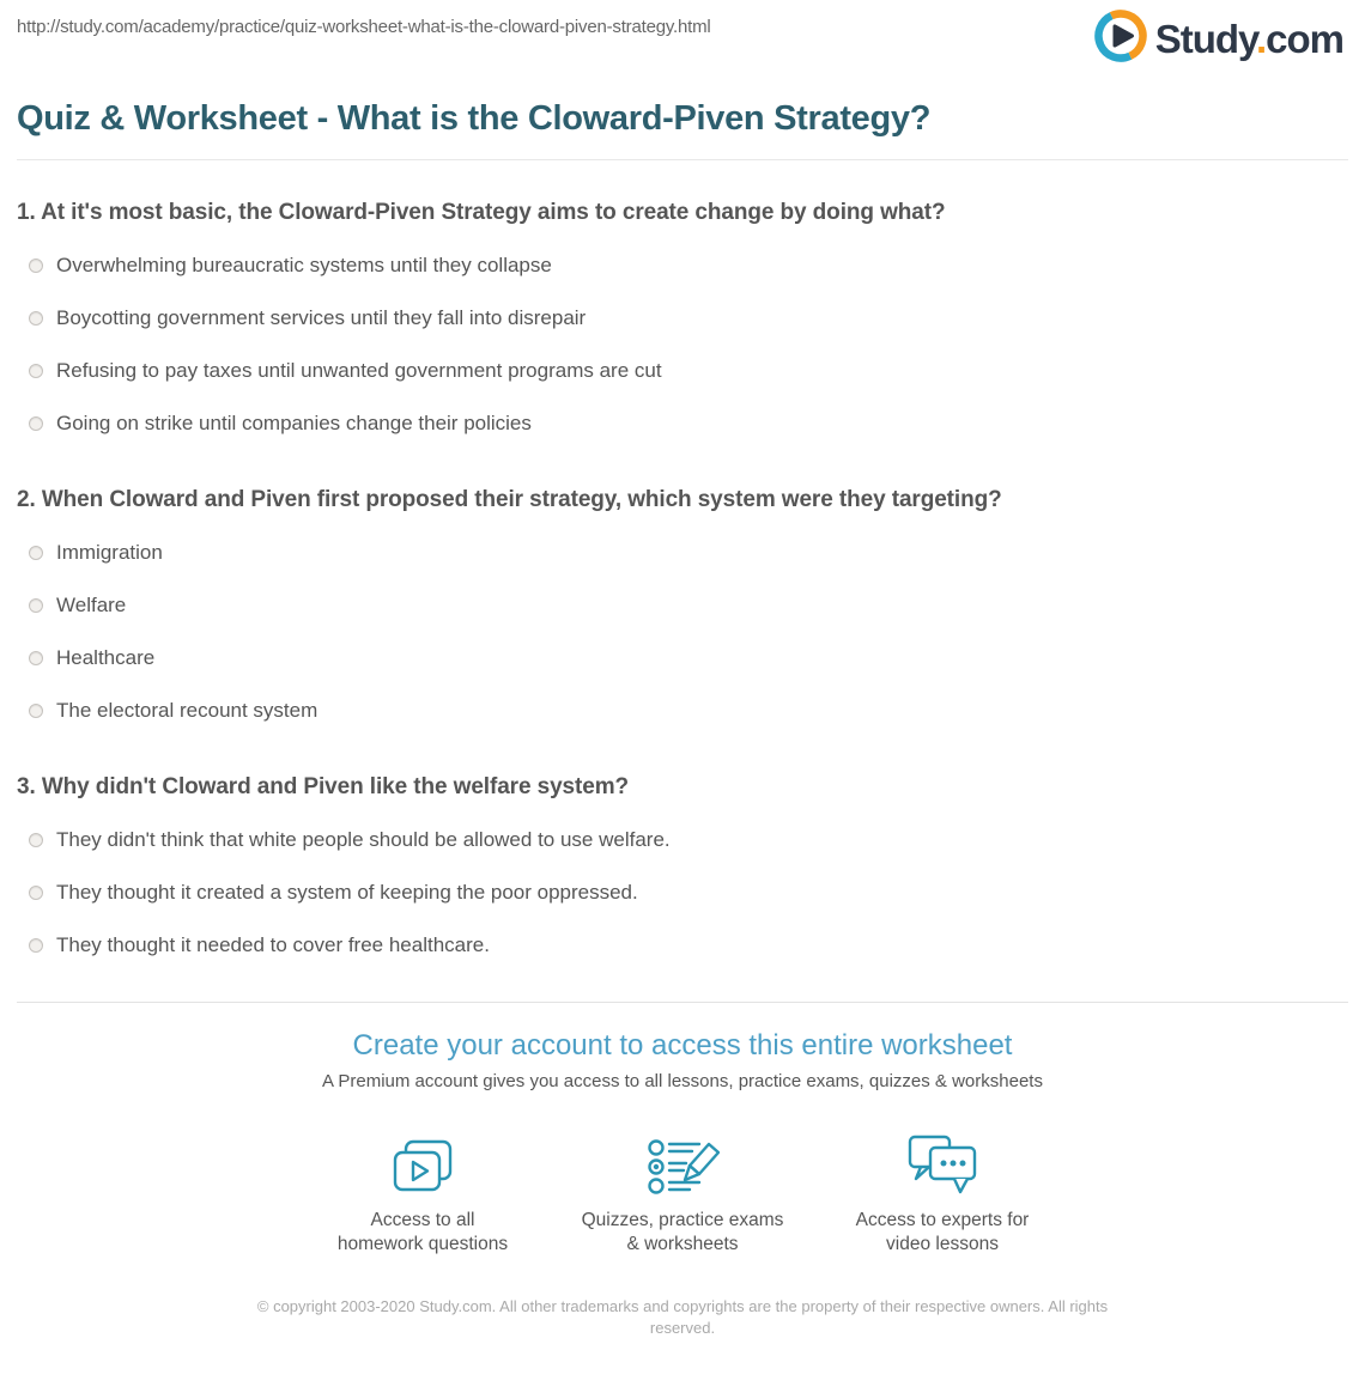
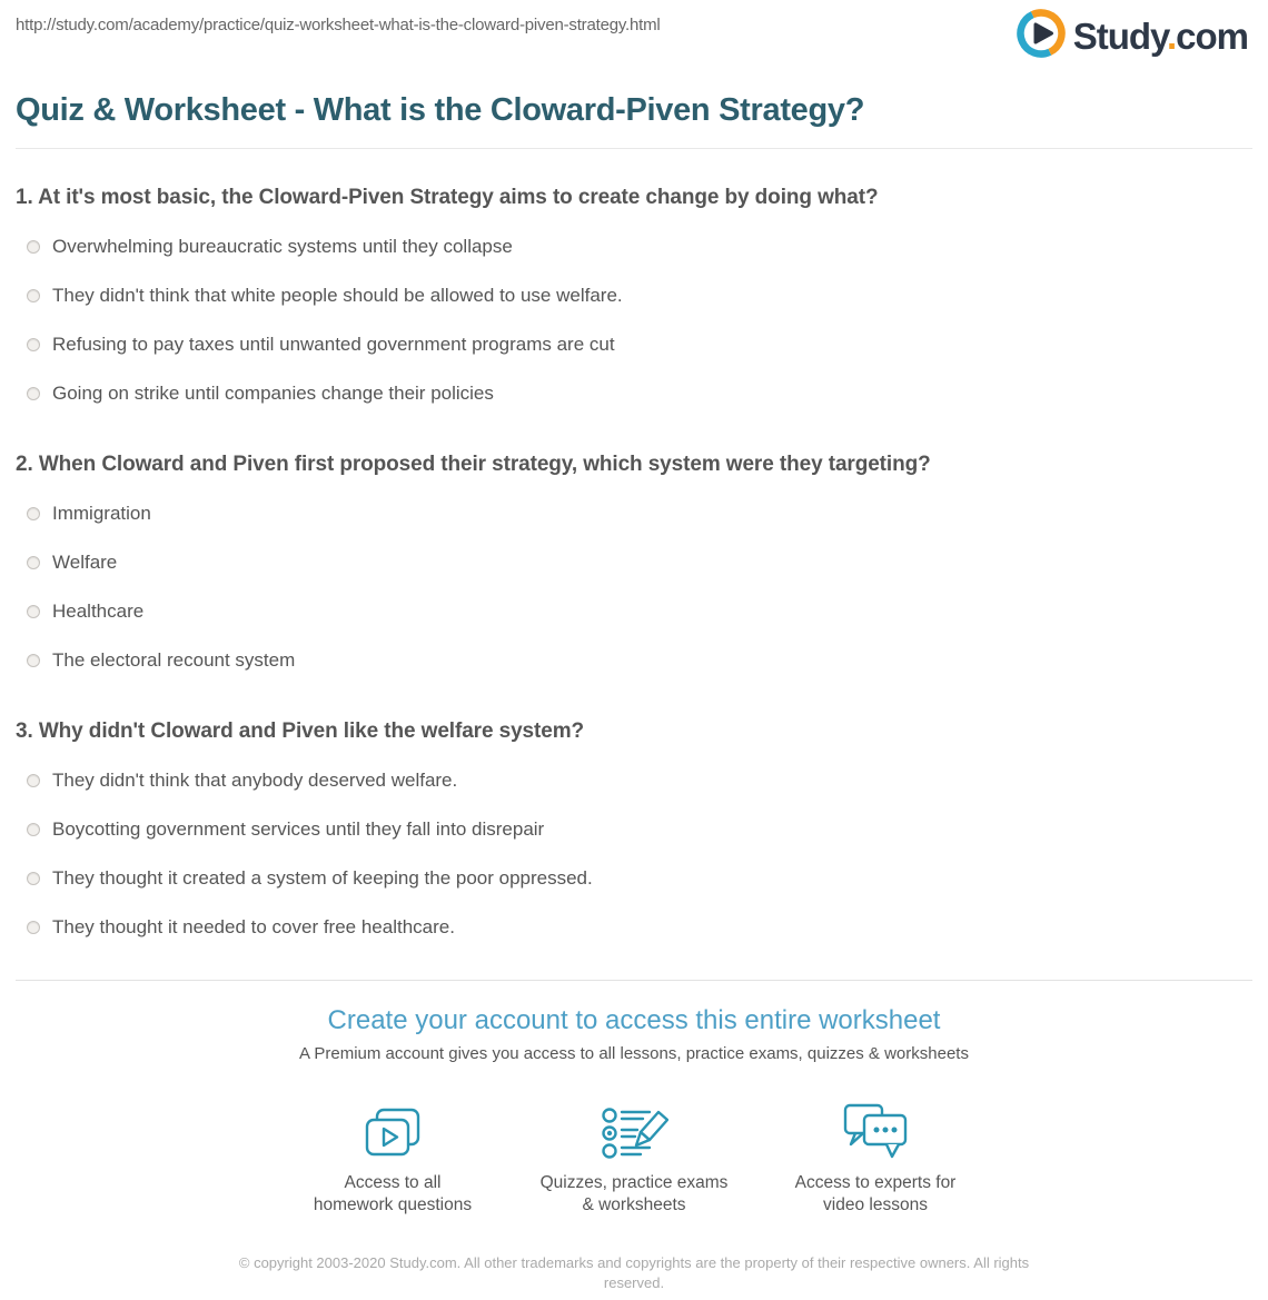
  http://study.com/academy/practice/quiz-worksheet-what-is-the-cloward-piven-strategy.html
  Study.com
  Quiz & Worksheet - What is the Cloward-Piven Strategy?
  1. At it's most basic, the Cloward-Piven Strategy aims to create change by doing what?
  Overwhelming bureaucratic systems until they collapse
- Boycotting government services until they fall into disrepair
+ They didn't think that white people should be allowed to use welfare.
  Refusing to pay taxes until unwanted government programs are cut
  Going on strike until companies change their policies
  2. When Cloward and Piven first proposed their strategy, which system were they targeting?
  Immigration
  Welfare
  Healthcare
  The electoral recount system
  3. Why didn't Cloward and Piven like the welfare system?
+ They didn't think that anybody deserved welfare.
- They didn't think that white people should be allowed to use welfare.
+ Boycotting government services until they fall into disrepair
  They thought it created a system of keeping the poor oppressed.
  They thought it needed to cover free healthcare.
  Create your account to access this entire worksheet
  A Premium account gives you access to all lessons, practice exams, quizzes & worksheets
  Access to all
  homework questions
  Quizzes, practice exams
  & worksheets
  Access to experts for
  video lessons
  © copyright 2003-2020 Study.com. All other trademarks and copyrights are the property of their respective owners. All rights reserved.
